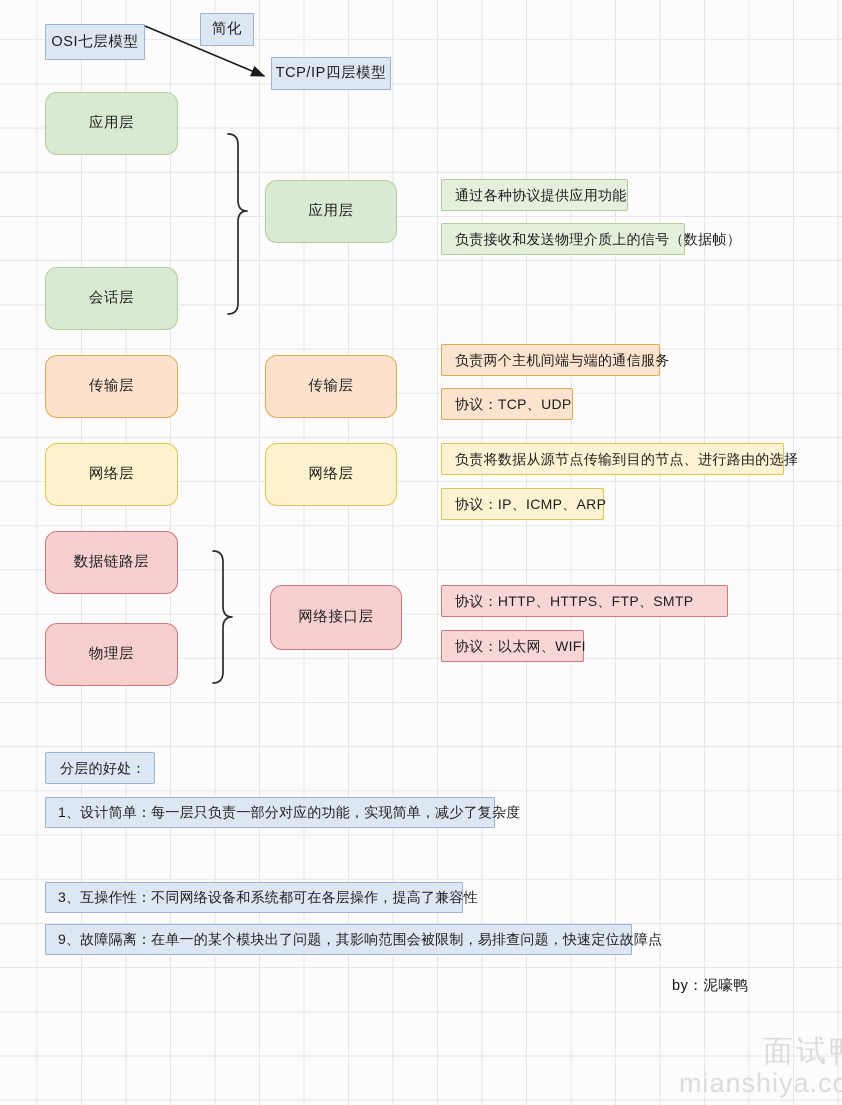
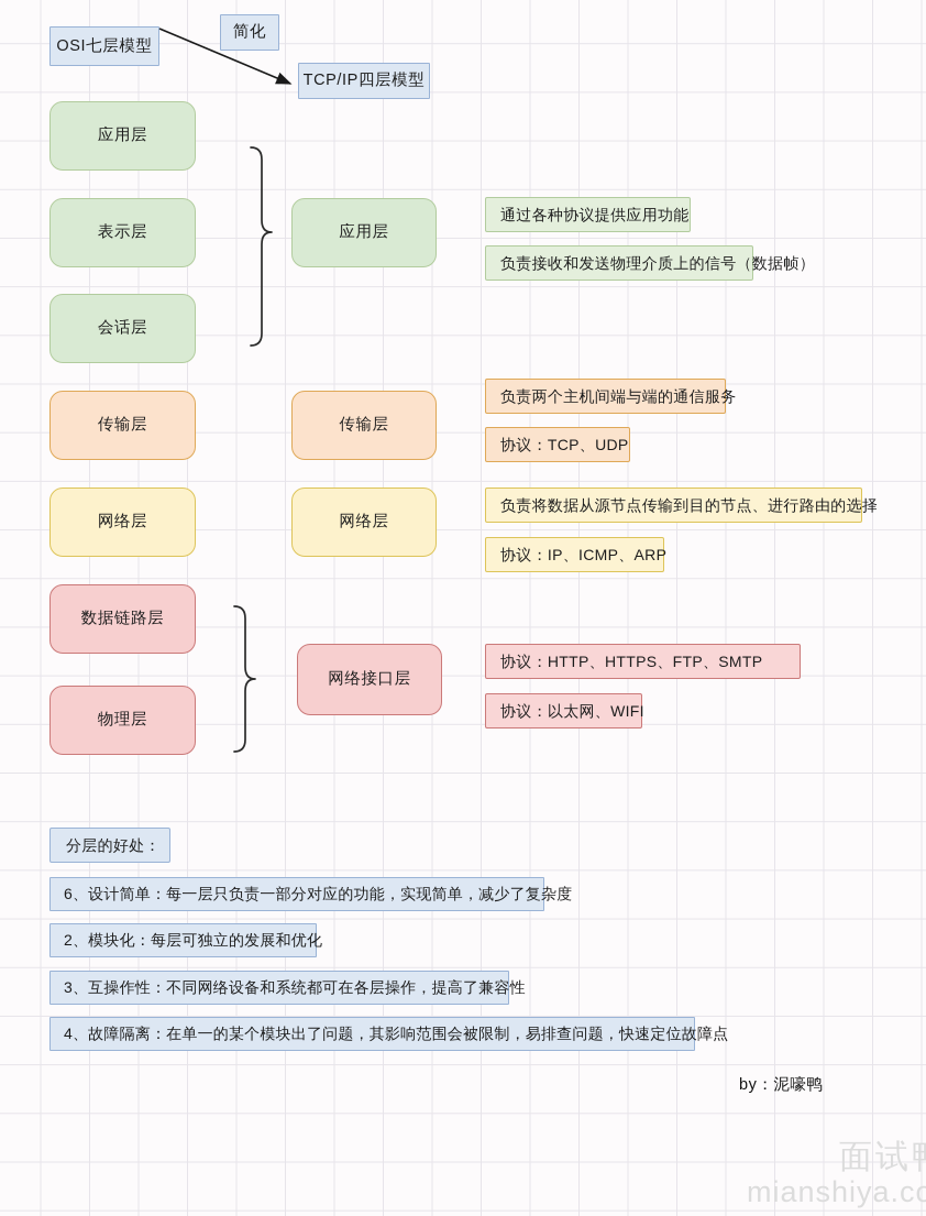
  OSI七层模型
  简化
  TCP/IP四层模型
  应用层
+ 表示层
  会话层
  传输层
  网络层
  数据链路层
  物理层
  应用层
  传输层
  网络层
  网络接口层
  通过各种协议提供应用功能
  负责接收和发送物理介质上的信号（数据帧）
  负责两个主机间端与端的通信服务
  协议：TCP、UDP
  负责将数据从源节点传输到目的节点、进行路由的选择
  协议：IP、ICMP、ARP
  协议：HTTP、HTTPS、FTP、SMTP
  协议：以太网、WIFI
  分层的好处：
- 1、设计简单：每一层只负责一部分对应的功能，实现简单，减少了复杂度
+ 6、设计简单：每一层只负责一部分对应的功能，实现简单，减少了复杂度
+ 2、模块化：每层可独立的发展和优化
  3、互操作性：不同网络设备和系统都可在各层操作，提高了兼容性
- 9、故障隔离：在单一的某个模块出了问题，其影响范围会被限制，易排查问题，快速定位故障点
+ 4、故障隔离：在单一的某个模块出了问题，其影响范围会被限制，易排查问题，快速定位故障点
  by：泥嚎鸭
  mianshiya.co
